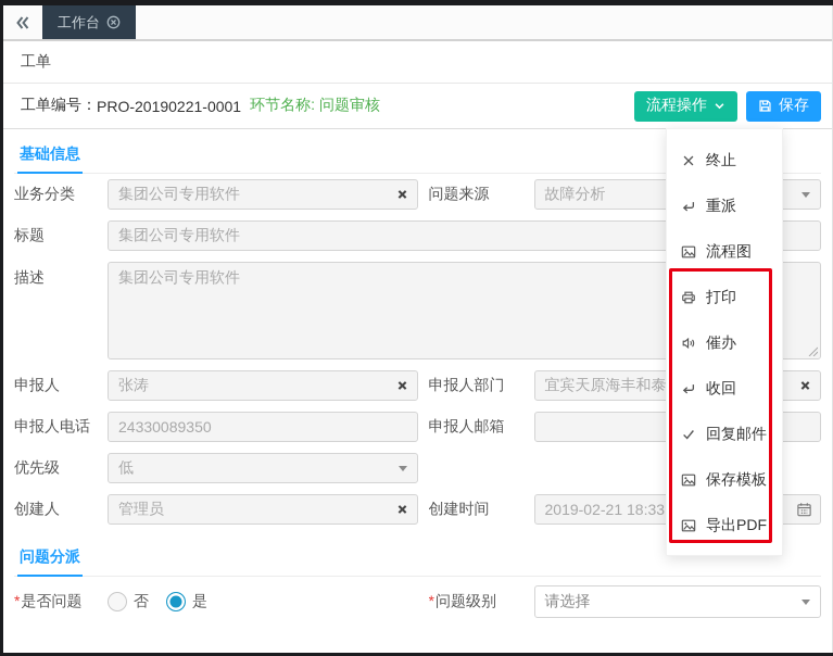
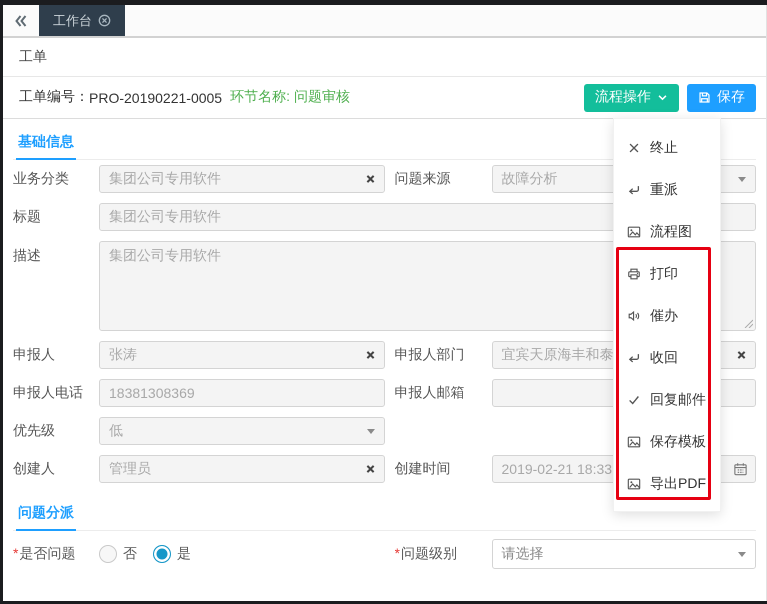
  工作台
  工单
  工单编号：
- PRO-20190221-0001
+ PRO-20190221-0005
  环节名称:
  问题审核
  流程操作
  保存
  基础信息
  业务分类
  集团公司专用软件
  问题来源
  故障分析
  标题
  集团公司专用软件
  描述
  集团公司专用软件
  申报人
  张涛
  申报人部门
  申报人电话
- 24330089350
+ 18381308369
  申报人邮箱
  优先级
  低
  创建人
  管理员
  创建时间
  2019-02-21 18:33
  问题分派
  *是否问题
  否
  是
  *问题级别
  请选择
  终止
  重派
  流程图
  打印
  催办
  收回
  回复邮件
  保存模板
  导出PDF
